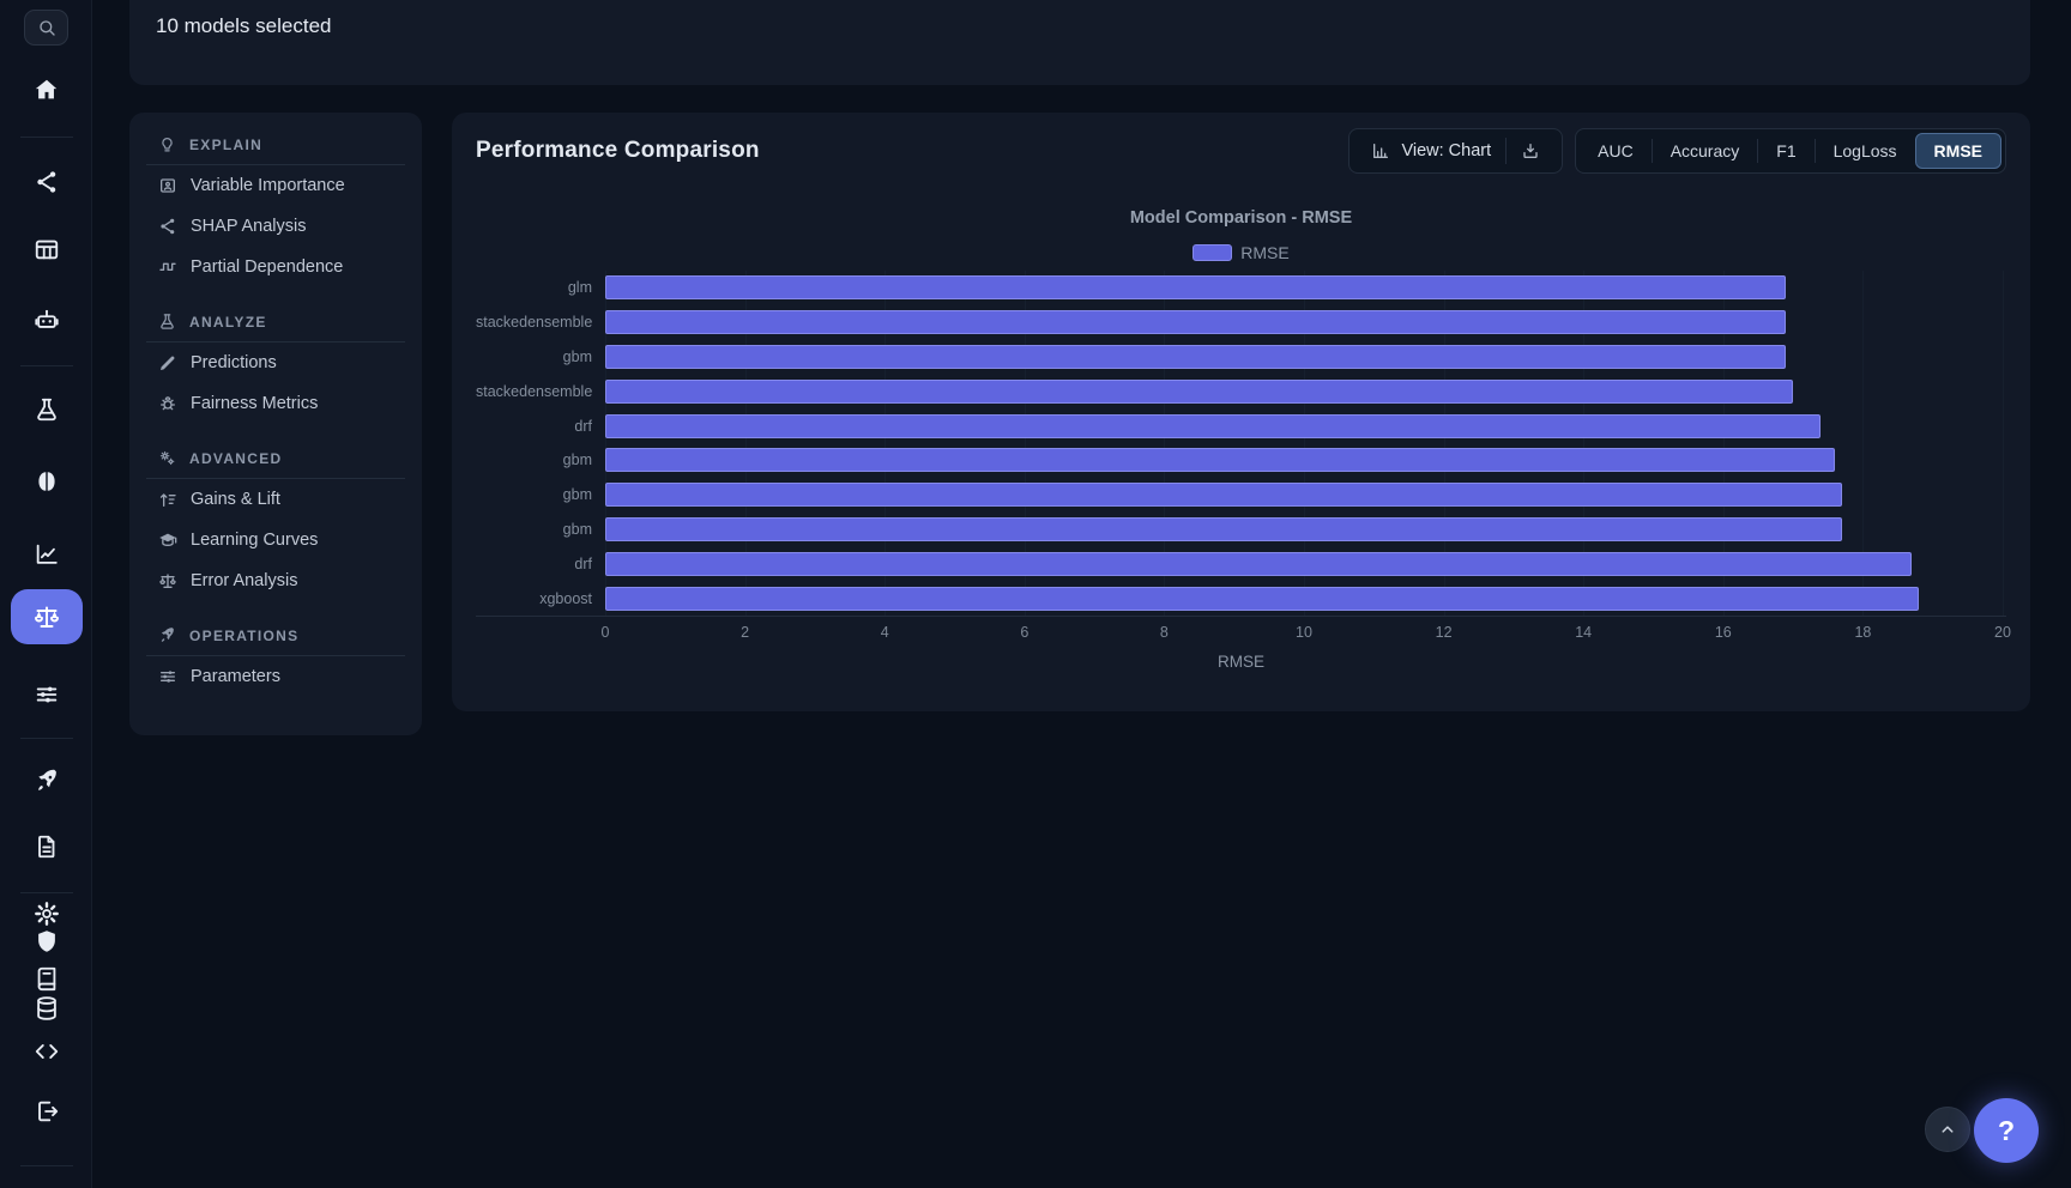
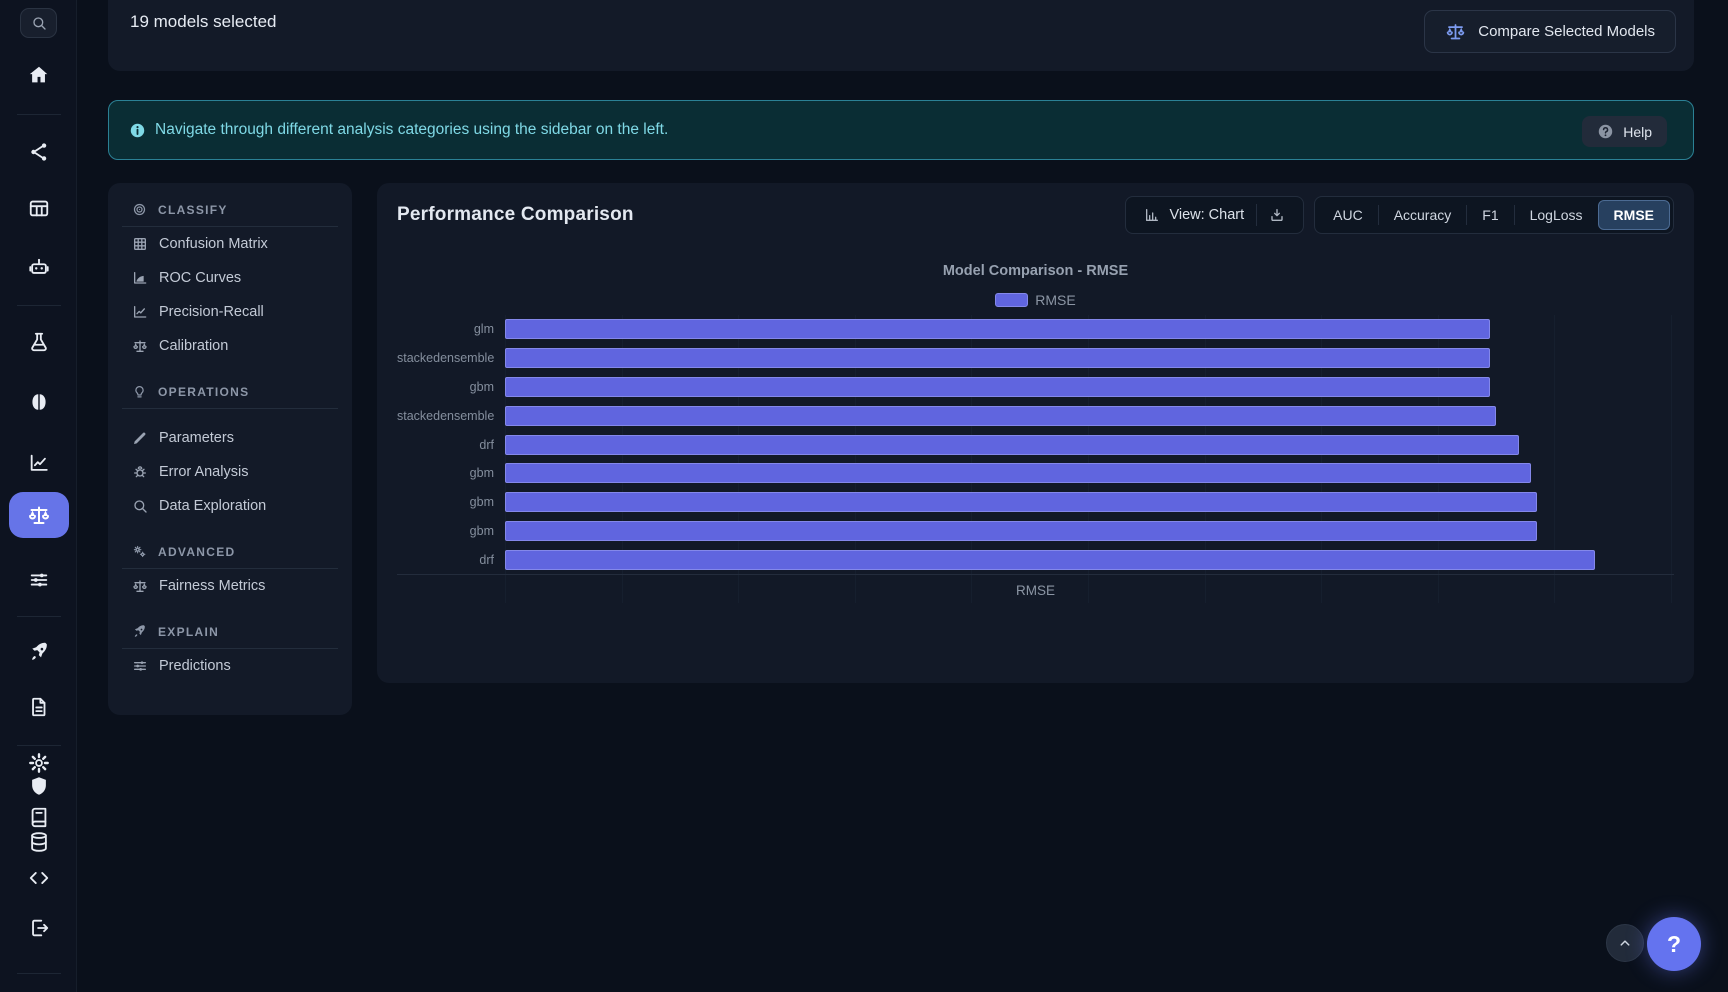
- 10 models selected
+ 19 models selected
+ Compare Selected Models
+ Navigate through different analysis categories using the sidebar on the left.
+ Help
+ CLASSIFY
+ Confusion Matrix
+ ROC Curves
+ Precision-Recall
+ Calibration
- EXPLAIN
+ OPERATIONS
- Variable Importance
- SHAP Analysis
- Partial Dependence
- ANALYZE
- Predictions
+ Parameters
- Fairness Metrics
+ Error Analysis
+ Data Exploration
  ADVANCED
- Gains & Lift
- Learning Curves
- Error Analysis
+ Fairness Metrics
- OPERATIONS
+ EXPLAIN
- Parameters
+ Predictions
  Performance Comparison
  View: Chart
  AUC
  Accuracy
  F1
  LogLoss
  RMSE
  Model Comparison - RMSE
  RMSE
  glm
  stackedensemble
  gbm
  stackedensemble
  drf
  gbm
  gbm
  gbm
  drf
- xgboost
- 0
- 2
- 4
- 6
- 8
- 10
- 12
- 14
- 16
- 18
- 20
  RMSE
  ?
